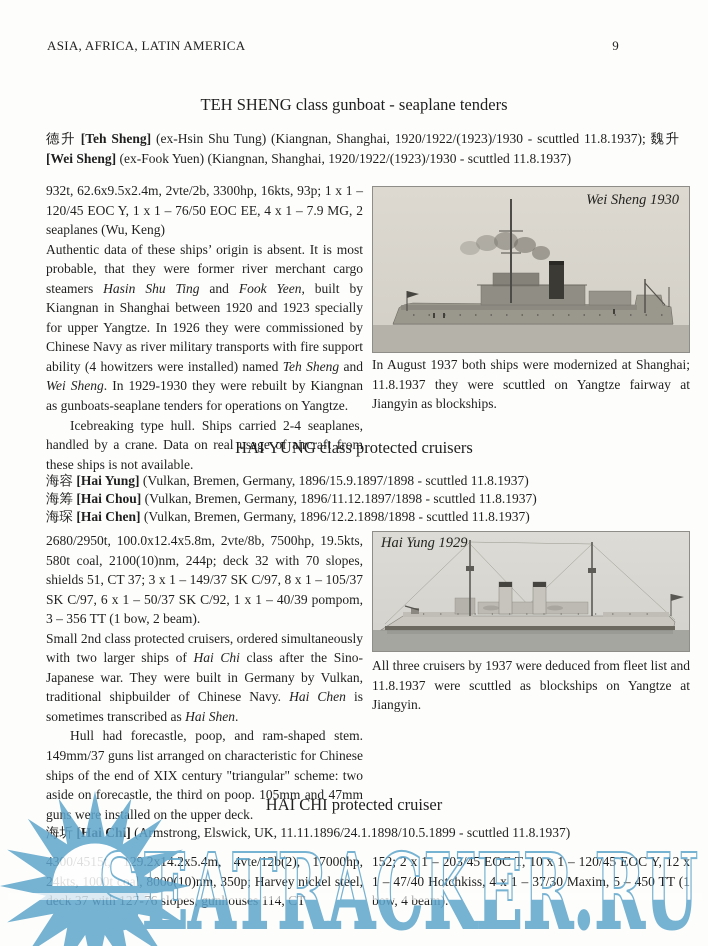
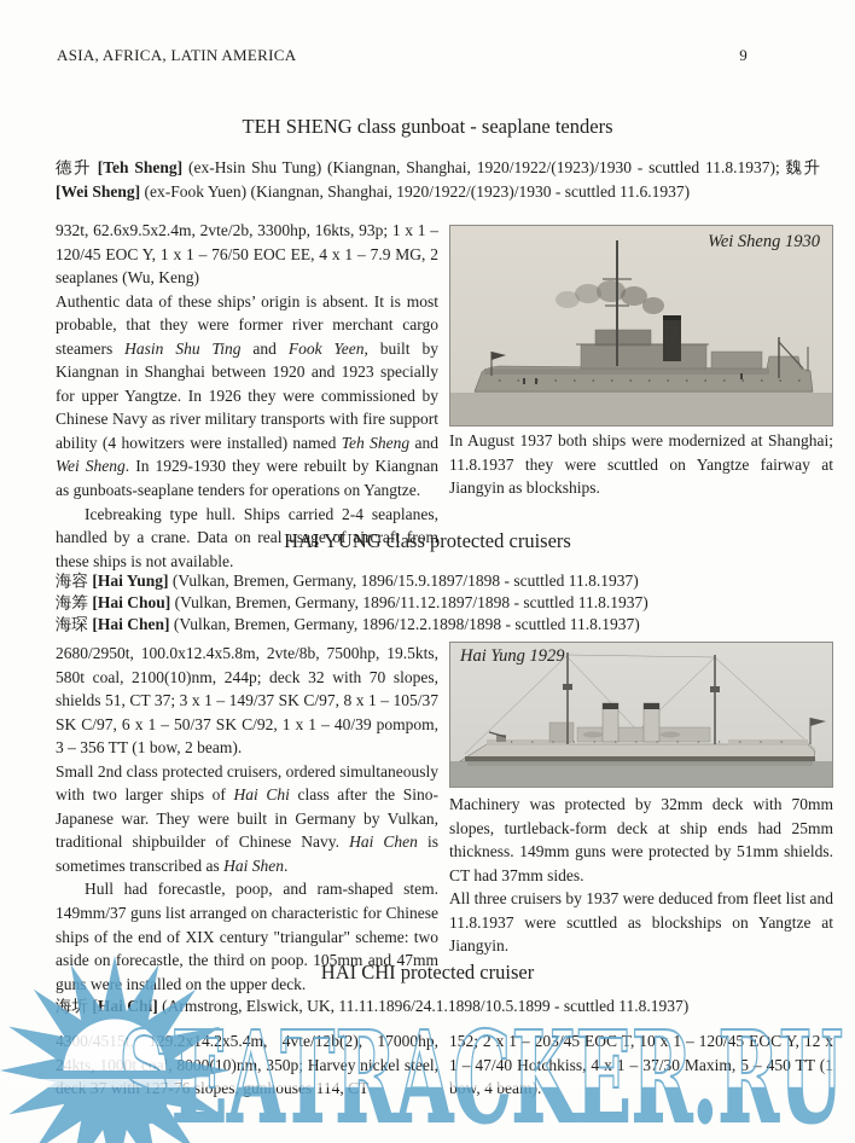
  ASIA, AFRICA, LATIN AMERICA
  9
  TEH SHENG class gunboat - seaplane tenders
- 德升 [Teh Sheng] (ex-Hsin Shu Tung) (Kiangnan, Shanghai, 1920/1922/(1923)/1930 - scuttled 11.8.1937); 魏升 [Wei Sheng] (ex-Fook Yuen) (Kiangnan, Shanghai, 1920/1922/(1923)/1930 - scuttled 11.8.1937)
+ 德升 [Teh Sheng] (ex-Hsin Shu Tung) (Kiangnan, Shanghai, 1920/1922/(1923)/1930 - scuttled 11.8.1937); 魏升 [Wei Sheng] (ex-Fook Yuen) (Kiangnan, Shanghai, 1920/1922/(1923)/1930 - scuttled 11.6.1937)
  932t, 62.6x9.5x2.4m, 2vte/2b, 3300hp, 16kts, 93p; 1 x 1 – 120/45 EOC Y, 1 x 1 – 76/50 EOC EE, 4 x 1 – 7.9 MG, 2 seaplanes (Wu, Keng)
  Authentic data of these ships’ origin is absent. It is most probable, that they were former river merchant cargo steamers Hasin Shu Ting and Fook Yeen, built by Kiangnan in Shanghai between 1920 and 1923 specially for upper Yangtze. In 1926 they were commissioned by Chinese Navy as river military transports with fire support ability (4 howitzers were installed) named Teh Sheng and Wei Sheng. In 1929-1930 they were rebuilt by Kiangnan as gunboats-seaplane tenders for operations on Yangtze.
  Icebreaking type hull. Ships carried 2-4 seaplanes, handled by a crane. Data on real usage of aircraft from these ships is not available.
  Wei Sheng 1930
  In August 1937 both ships were modernized at Shanghai; 11.8.1937 they were scuttled on Yangtze fairway at Jiangyin as blockships.
  HAI YUNG class protected cruisers
  海容 [Hai Yung] (Vulkan, Bremen, Germany, 1896/15.9.1897/1898 - scuttled 11.8.1937)
  海筹 [Hai Chou] (Vulkan, Bremen, Germany, 1896/11.12.1897/1898 - scuttled 11.8.1937)
  海琛 [Hai Chen] (Vulkan, Bremen, Germany, 1896/12.2.1898/1898 - scuttled 11.8.1937)
  2680/2950t, 100.0x12.4x5.8m, 2vte/8b, 7500hp, 19.5kts, 580t coal, 2100(10)nm, 244p; deck 32 with 70 slopes, shields 51, CT 37; 3 x 1 – 149/37 SK C/97, 8 x 1 – 105/37 SK C/97, 6 x 1 – 50/37 SK C/92, 1 x 1 – 40/39 pompom, 3 – 356 TT (1 bow, 2 beam).
  Small 2nd class protected cruisers, ordered simultaneously with two larger ships of Hai Chi class after the Sino-Japanese war. They were built in Germany by Vulkan, traditional shipbuilder of Chinese Navy. Hai Chen is sometimes transcribed as Hai Shen.
  Hull had forecastle, poop, and ram-shaped stem. 149mm/37 guns list arranged on characteristic for Chinese ships of the end of XIX century "triangular" scheme: two aside on forecastle, the third on poop. 105mm and 47mm guns were installed on the upper deck.
  Hai Yung 1929
+ Machinery was protected by 32mm deck with 70mm slopes, turtleback-form deck at ship ends had 25mm thickness. 149mm guns were protected by 51mm shields. CT had 37mm sides.
  All three cruisers by 1937 were deduced from fleet list and 11.8.1937 were scuttled as blockships on Yangtze at Jiangyin.
  HAI CHI protected cruiser
  海圻 [Hai Chi] (Armstrong, Elswick, UK, 11.11.1896/24.1.1898/10.5.1899 - scuttled 11.8.1937)
  4300/4515t, 129.2x14.2x5.4m, 4vte/12b(2), 17000hp, 24kts, 1000t coal, 8000(10)nm, 350p; Harvey nickel steel, deck 37 with 127-76 slopes, gunhouses 114, CT
  152; 2 x 1 – 203/45 EOC T, 10 x 1 – 120/45 EOC Y, 12 x 1 – 47/40 Hotchkiss, 4 x 1 – 37/30 Maxim, 5 – 450 TT (1 bow, 4 beam).
  SEATRACKER.RU
